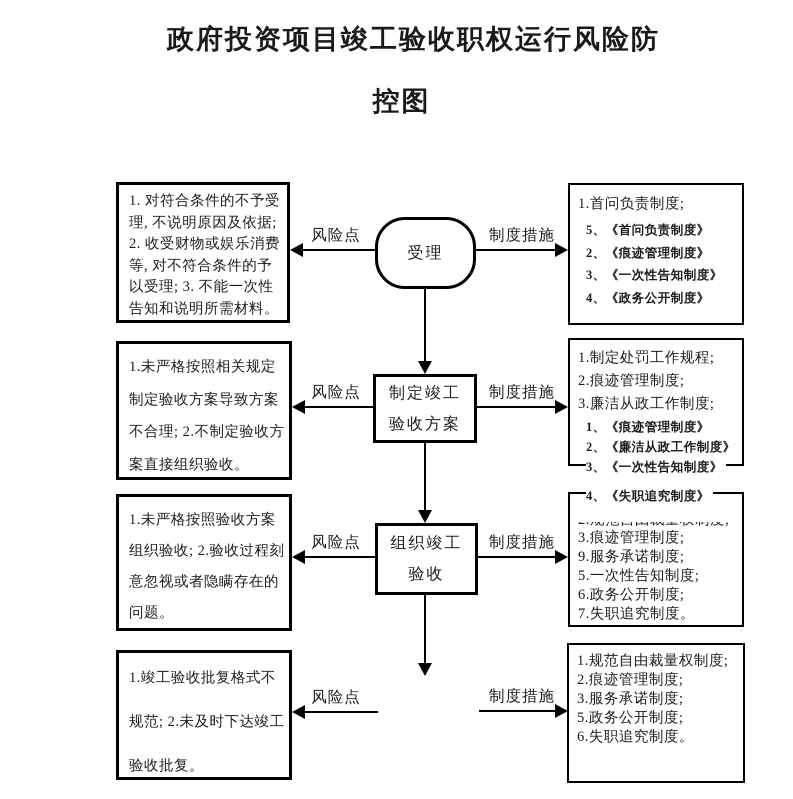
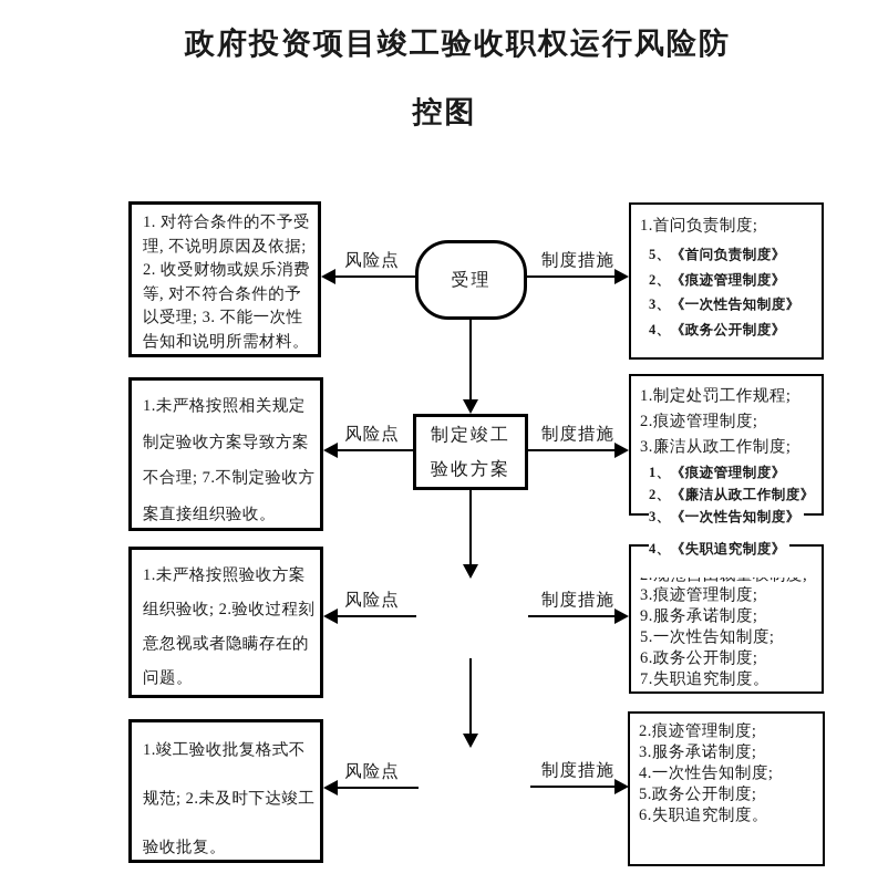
  政府投资项目竣工验收职权运行风险防
  控图
  1. 对符合条件的不予受理, 不说明原因及依据; 2. 收受财物或娱乐消费等, 对不符合条件的予以受理; 3. 不能一次性告知和说明所需材料。
  受理
  1.首问负责制度;
  5、《首问负责制度》
  2、《痕迹管理制度》
  3、《一次性告知制度》
  4、《政务公开制度》
  风险点
  制度措施
- 1.未严格按照相关规定制定验收方案导致方案不合理; 2.不制定验收方案直接组织验收。
+ 1.未严格按照相关规定制定验收方案导致方案不合理; 7.不制定验收方案直接组织验收。
  制定竣工
  验收方案
  1.制定处罚工作规程;
  2.痕迹管理制度;
  3.廉洁从政工作制度;
  1、《痕迹管理制度》
  2、《廉洁从政工作制度》
  3、《一次性告知制度》
  4、《失职追究制度》
  风险点
  制度措施
  1.未严格按照验收方案组织验收; 2.验收过程刻意忽视或者隐瞒存在的问题。
- 组织竣工
- 验收
  3.痕迹管理制度;
  9.服务承诺制度;
  5.一次性告知制度;
  6.政务公开制度;
  7.失职追究制度。
  风险点
  制度措施
  1.竣工验收批复格式不规范; 2.未及时下达竣工验收批复。
- 1.规范自由裁量权制度;
  2.痕迹管理制度;
  3.服务承诺制度;
+ 4.一次性告知制度;
  5.政务公开制度;
  6.失职追究制度。
  风险点
  制度措施
